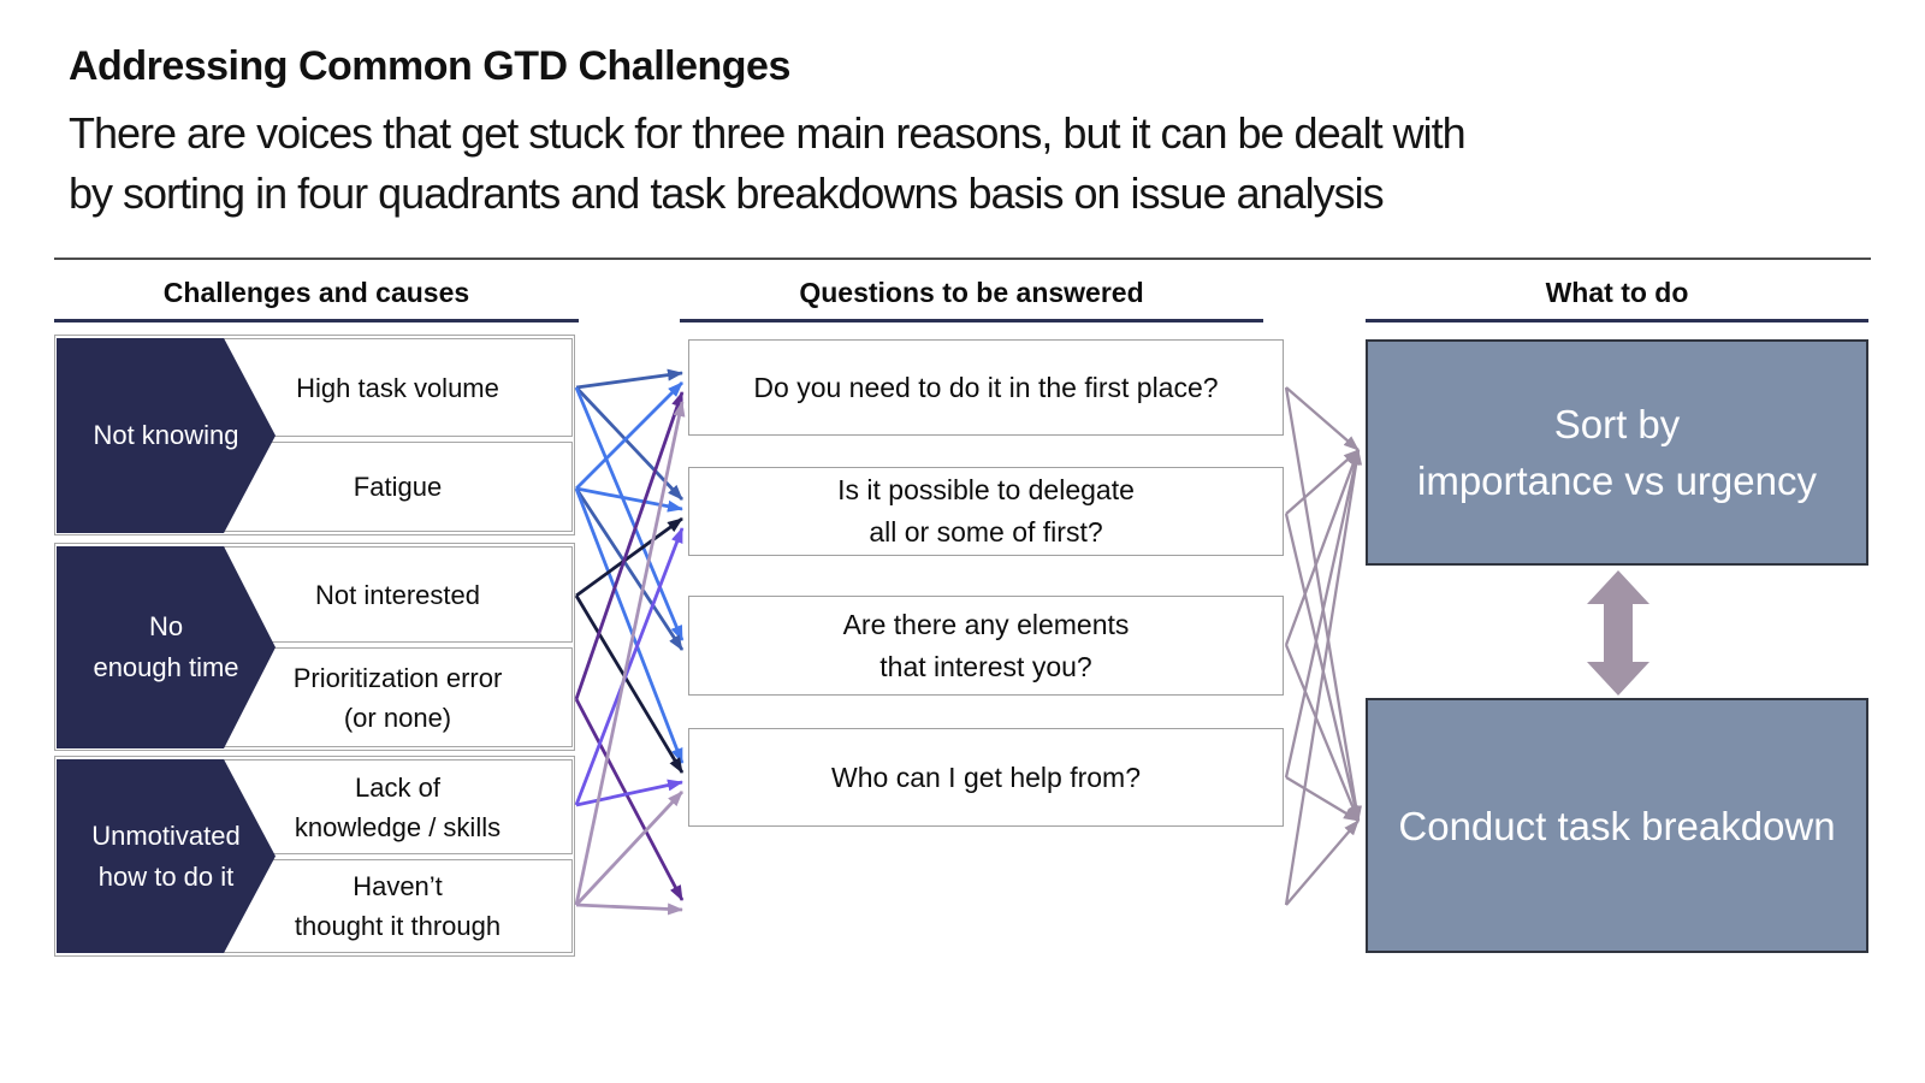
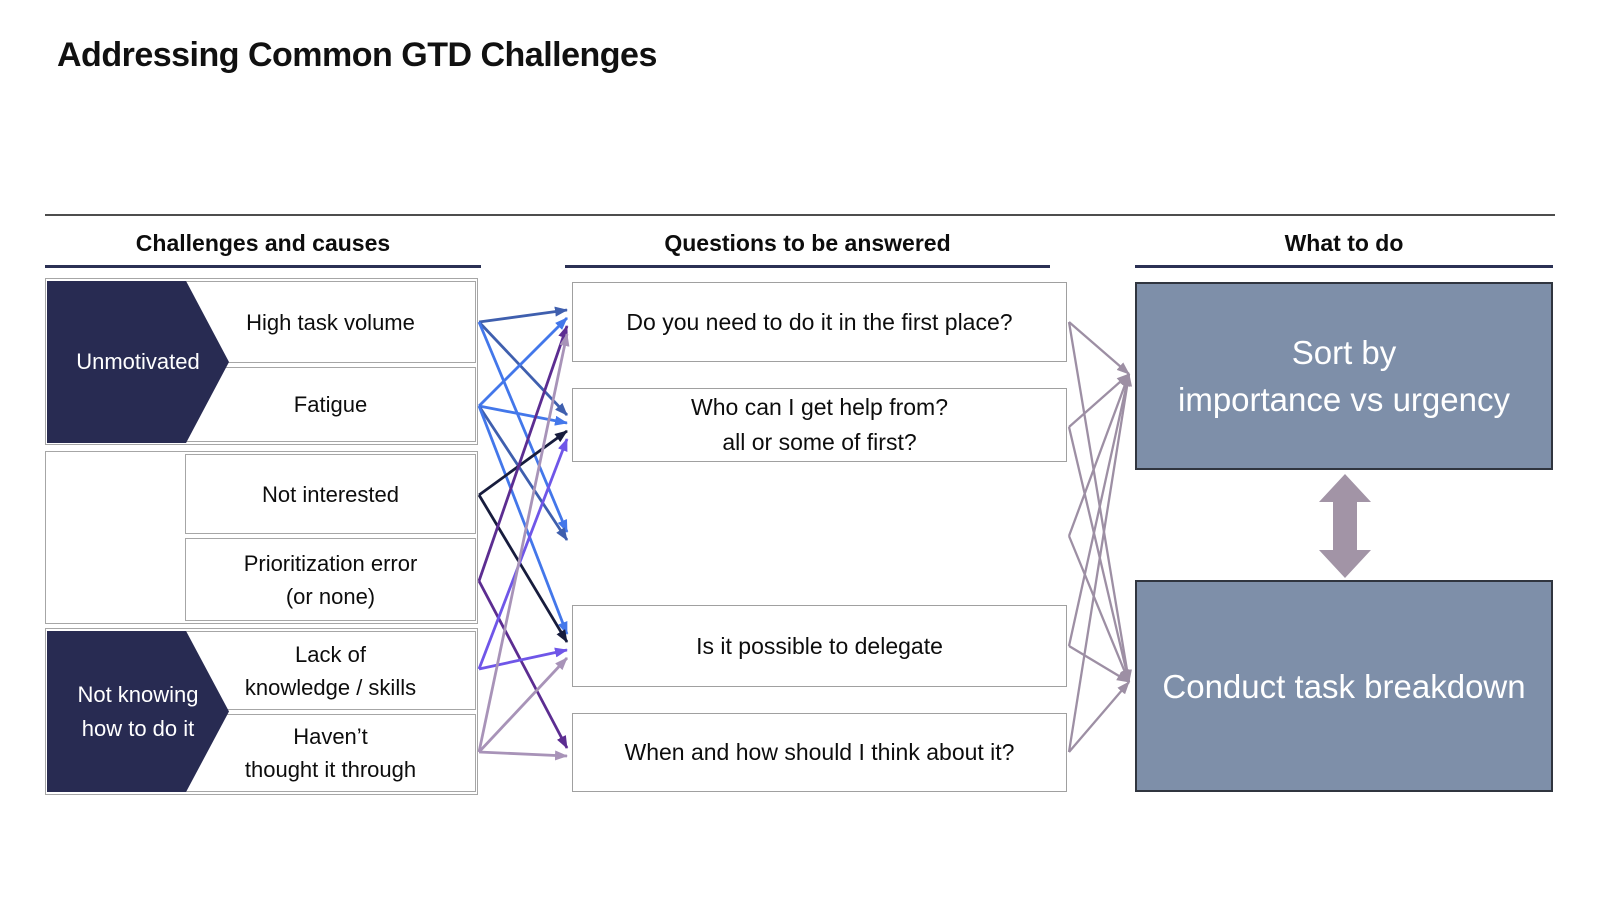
  Addressing Common GTD Challenges
- There are voices that get stuck for three main reasons, but it can be dealt with
- by sorting in four quadrants and task breakdowns basis on issue analysis
  Challenges and causes
  Questions to be answered
  What to do
  High task volume
  Fatigue
  Not interested
  Prioritization error
  (or none)
  Lack of
  knowledge / skills
  Haven’t
  thought it through
- Not knowing
+ Unmotivated
- No
- enough time
- Unmotivated
+ Not knowing
  how to do it
  Do you need to do it in the first place?
- Is it possible to delegate
+ Who can I get help from?
  all or some of first?
- Are there any elements
- that interest you?
- Who can I get help from?
+ Is it possible to delegate
+ When and how should I think about it?
  Sort by
  importance vs urgency
  Conduct task breakdown
